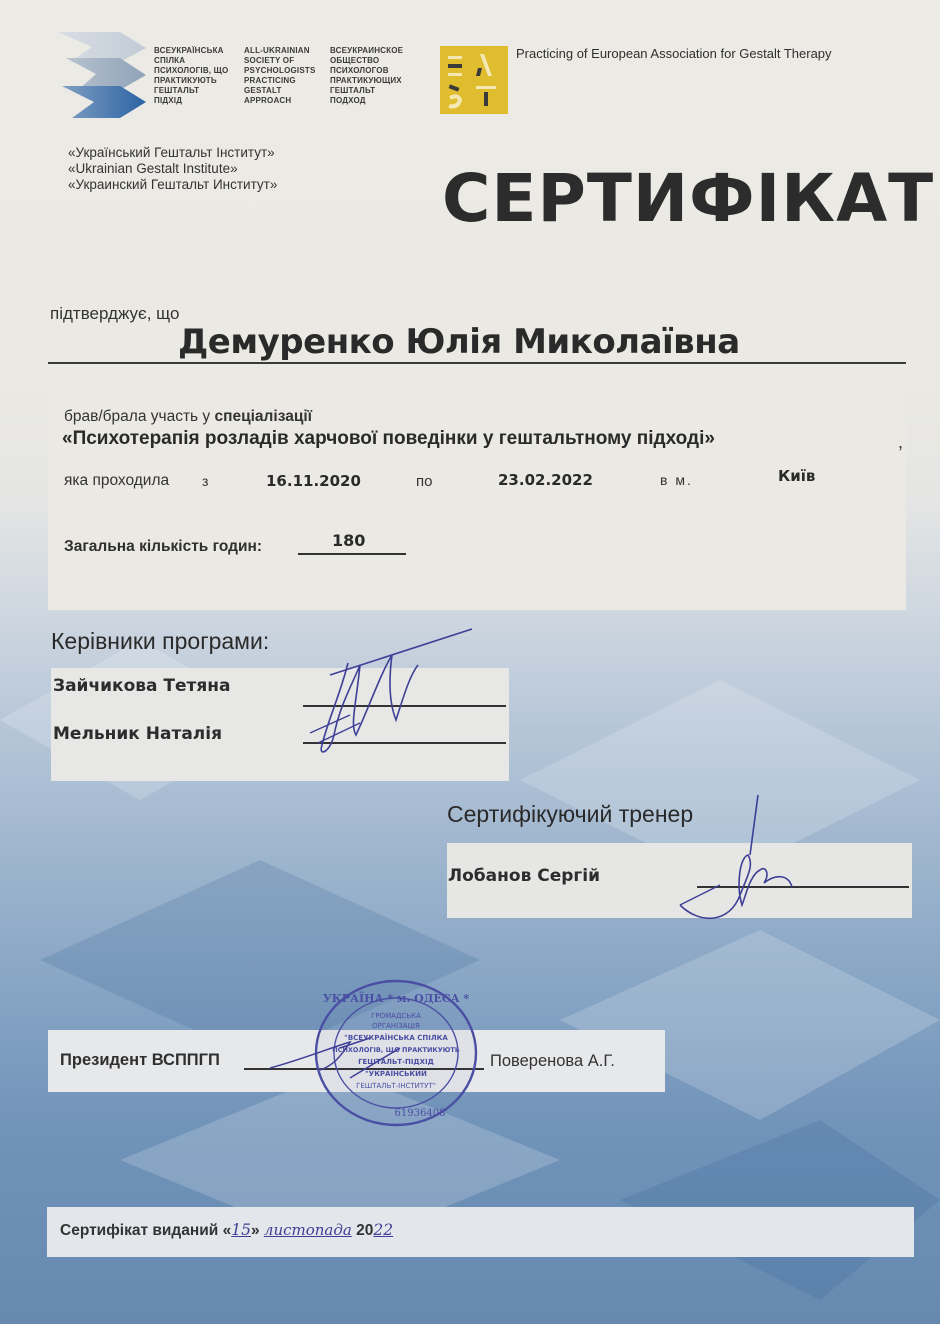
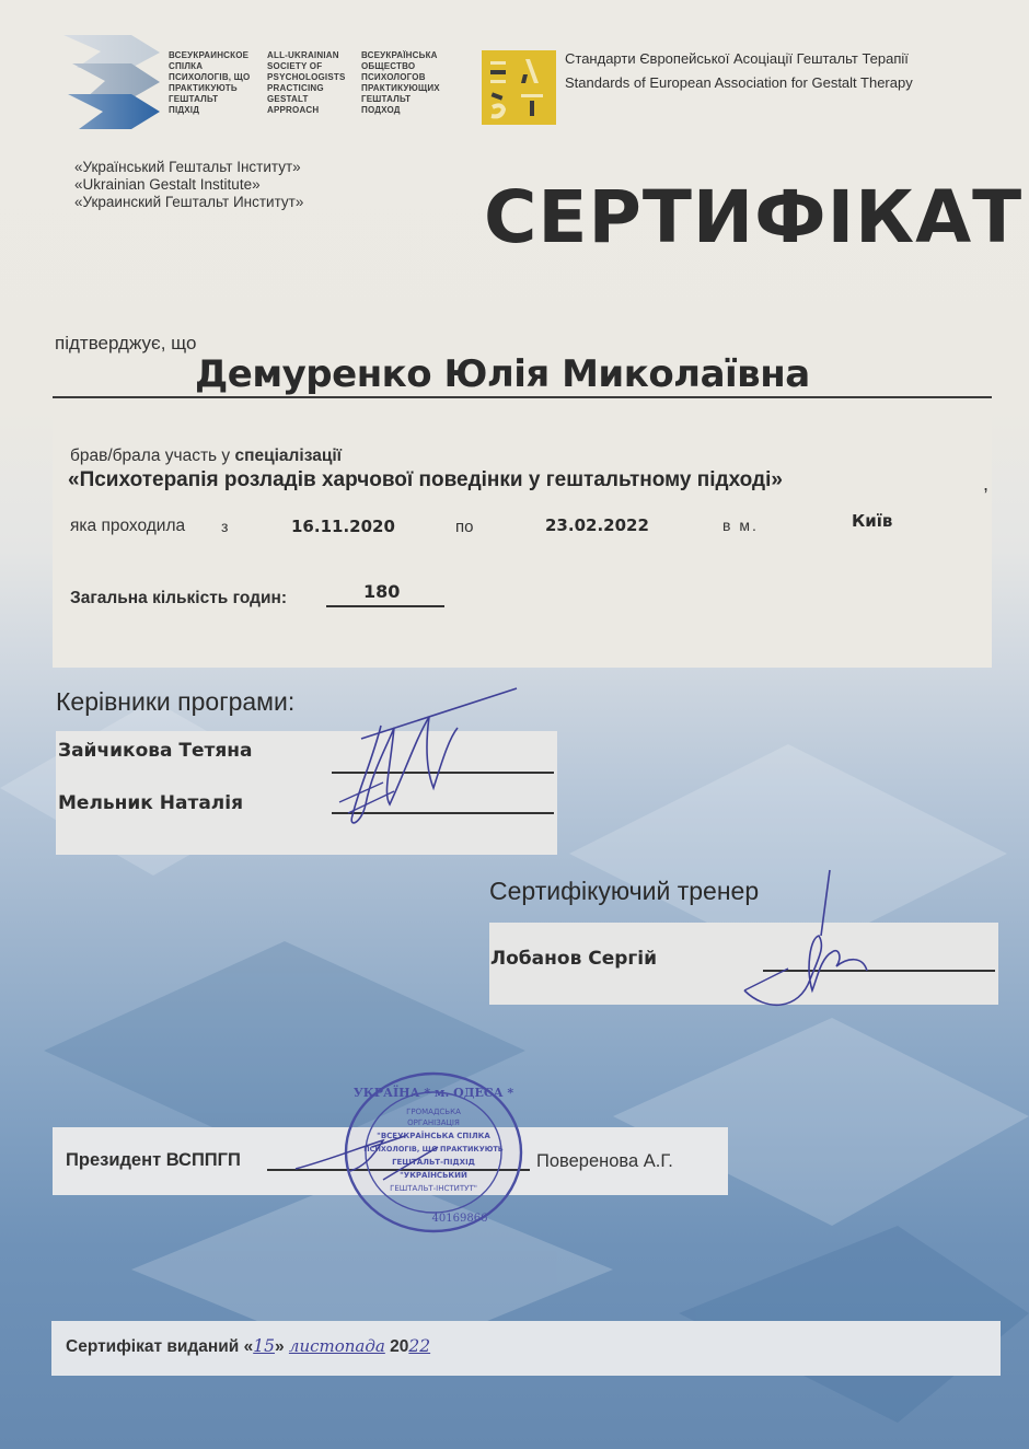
- ВСЕУКРАЇНСЬКА
+ ВСЕУКРАИНСКОЕ
  СПІЛКА
  ПСИХОЛОГІВ, ЩО
  ПРАКТИКУЮТЬ
  ГЕШТАЛЬТ
  ПІДХІД
  ALL-UKRAINIAN
  SOCIETY OF
  PSYCHOLOGISTS
  PRACTICING
  GESTALT
  APPROACH
- ВСЕУКРАИНСКОЕ
+ ВСЕУКРАЇНСЬКА
  ОБЩЕСТВО
  ПСИХОЛОГОВ
  ПРАКТИКУЮЩИХ
  ГЕШТАЛЬТ
  ПОДХОД
  «Український Гештальт Інститут»
  «Ukrainian Gestalt Institute»
  «Украинский Гештальт Институт»
+ Стандарти Європейської Асоціації Гештальт Терапії
- Practicing of European Association for Gestalt Therapy
+ Standards of European Association for Gestalt Therapy
  СЕРТИФІКАТ
  підтверджує, що
  Демуренко Юлія Миколаївна
  брав/брала участь у спеціалізації
  «Психотерапія розладів харчової поведінки у гештальтному підході»
  ,
  яка проходила
  з
  16.11.2020
  по
  23.02.2022
  в м.
  Київ
  Загальна кількість годин:
  180
  Керівники програми:
  Зайчикова Тетяна
  Мельник Наталія
  Сертифікуючий тренер
  Лобанов Сергій
  Президент ВСППГП
  Поверенова А.Г.
  УКРАЇНА * м. ОДЕСА *
  ГРОМАДСЬКА
  ОРГАНІЗАЦІЯ
  "ВСЕУКРАЇНСЬКА СПІЛКА
  ПСХОЛОГІВ, Щ ПРАКТИКУЮТЬ
  ГЕШТАЛЬТ-ПІДХІД
  "УКРАЇНСЬКИЙ
  ГЕШТАЛЬТ-ІНСТИТУТ"
- 61936408
+ 40169866
  Сертифікат виданий «15» листопада 2022
